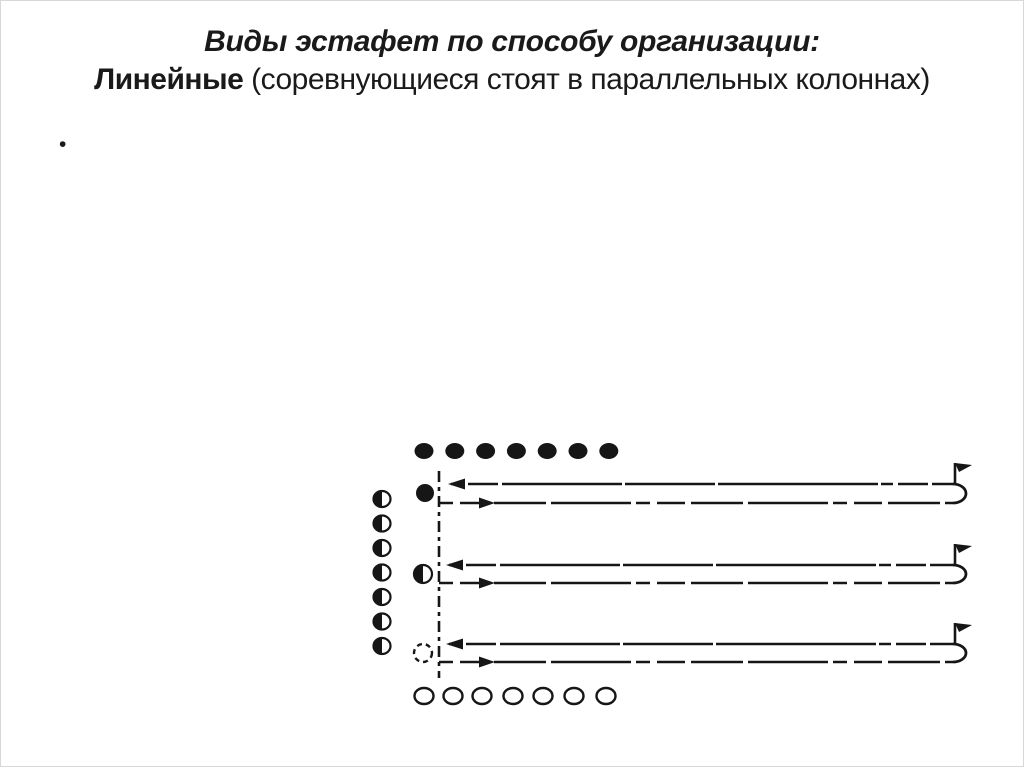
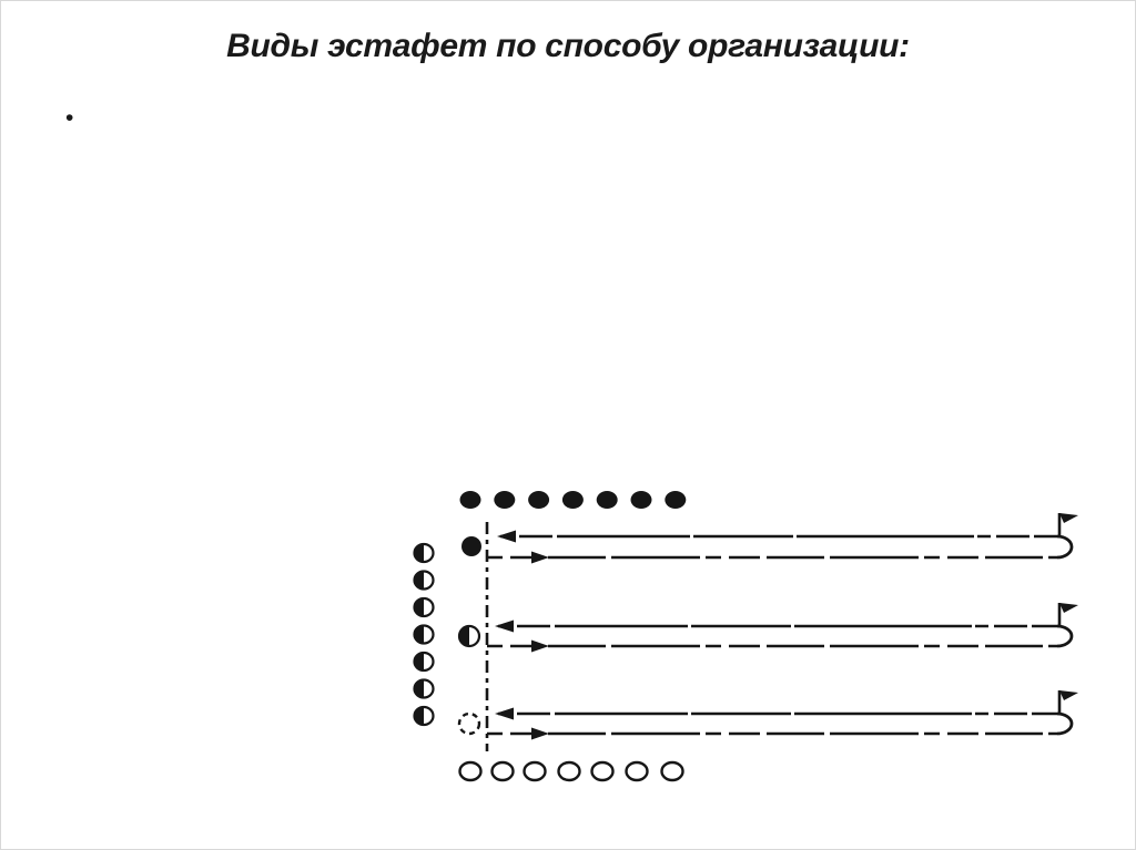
  Виды эстафет по способу организации:
- Линейные (соревнующиеся стоят в параллельных колоннах)
  •
